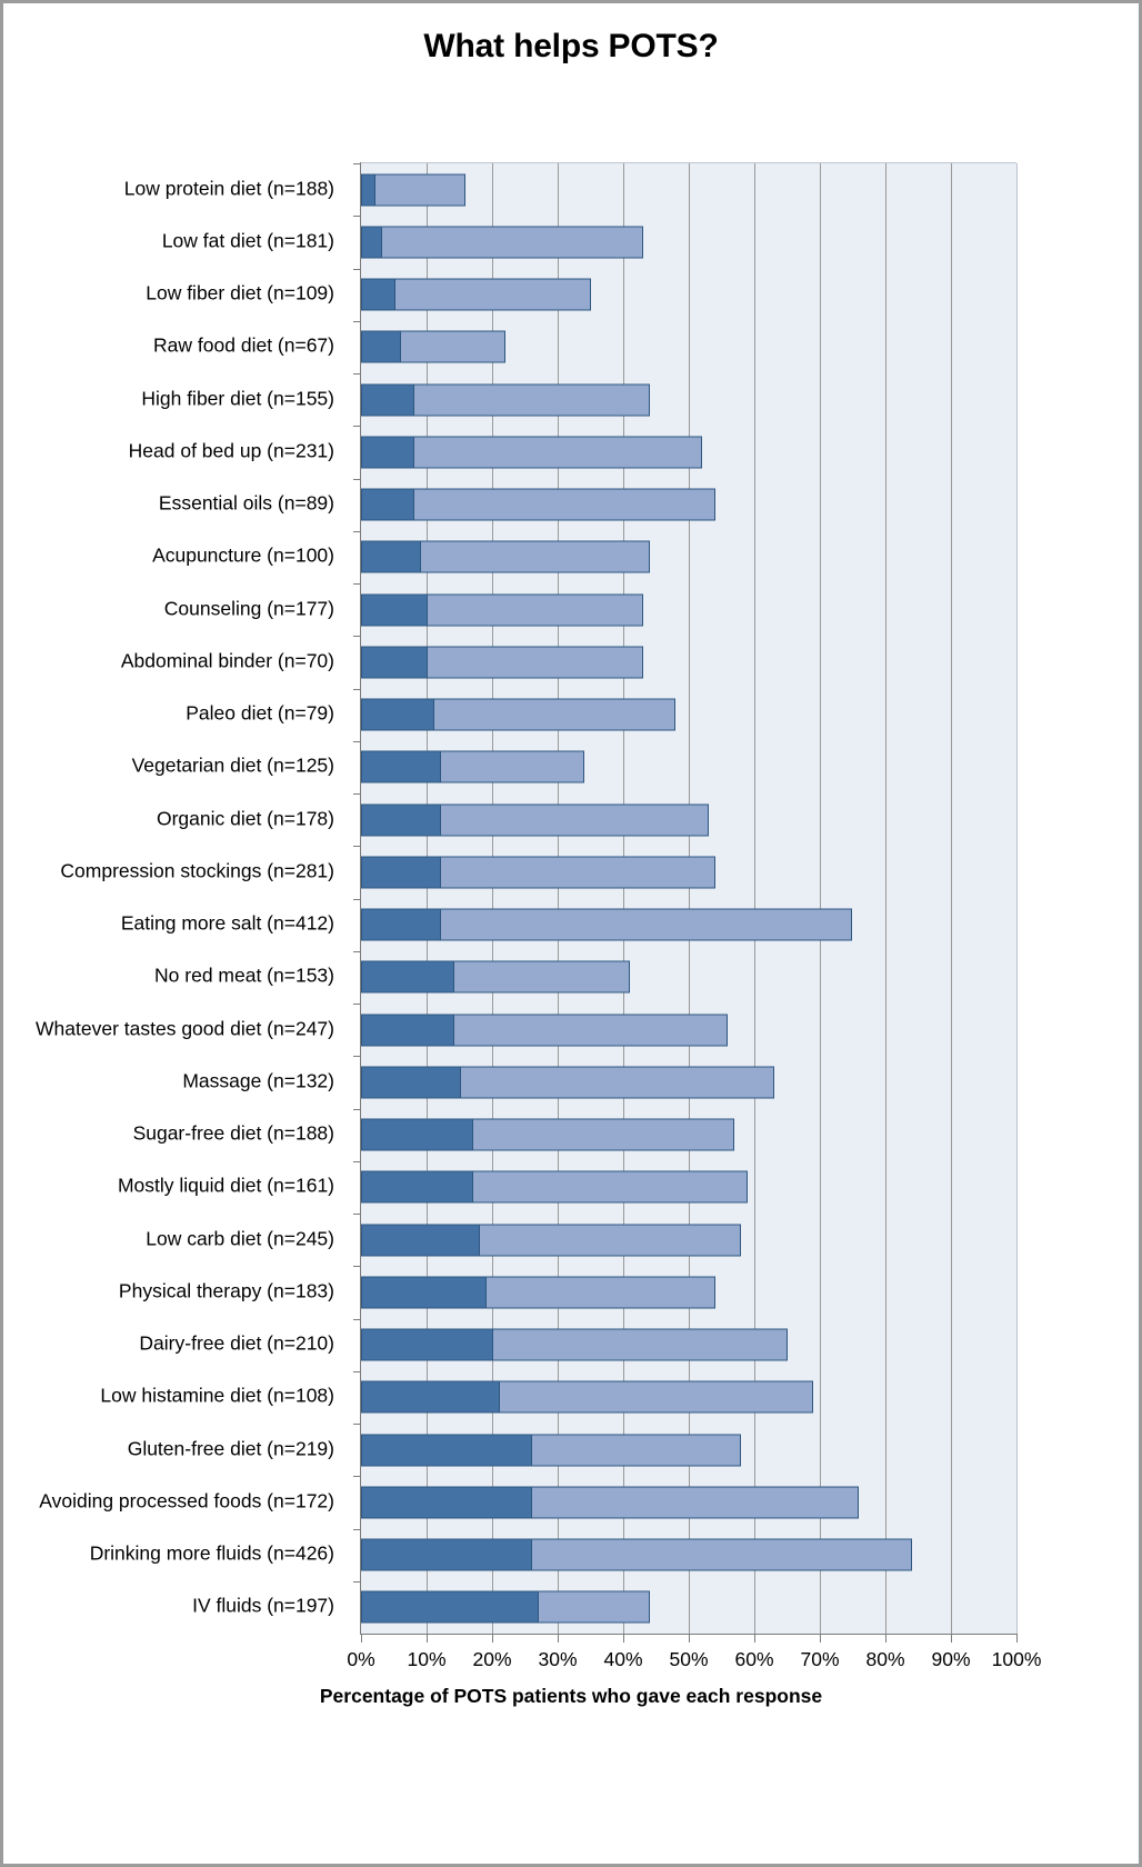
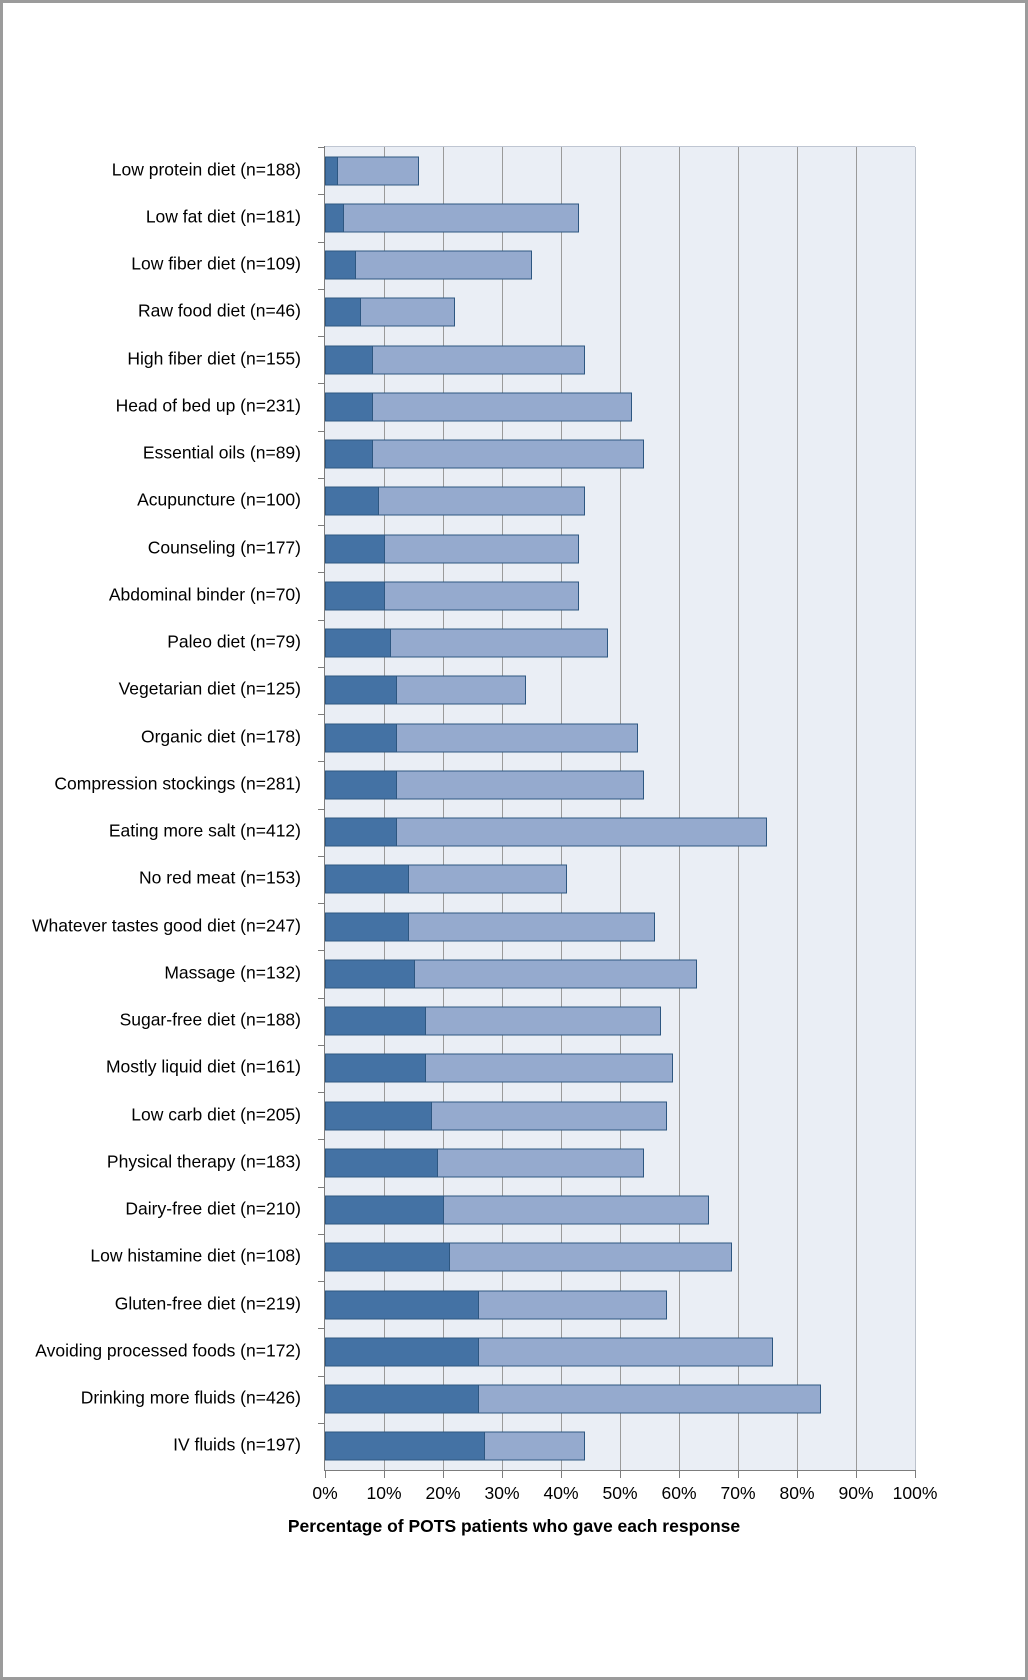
- What helps POTS?
  Low protein diet (n=188)
  Low fat diet (n=181)
  Low fiber diet (n=109)
- Raw food diet (n=67)
+ Raw food diet (n=46)
  High fiber diet (n=155)
  Head of bed up (n=231)
  Essential oils (n=89)
  Acupuncture (n=100)
  Counseling (n=177)
  Abdominal binder (n=70)
  Paleo diet (n=79)
  Vegetarian diet (n=125)
  Organic diet (n=178)
  Compression stockings (n=281)
  Eating more salt (n=412)
  No red meat (n=153)
  Whatever tastes good diet (n=247)
  Massage (n=132)
  Sugar-free diet (n=188)
  Mostly liquid diet (n=161)
- Low carb diet (n=245)
+ Low carb diet (n=205)
  Physical therapy (n=183)
  Dairy-free diet (n=210)
  Low histamine diet (n=108)
  Gluten-free diet (n=219)
  Avoiding processed foods (n=172)
  Drinking more fluids (n=426)
  IV fluids (n=197)
  0%
  10%
  20%
  30%
  40%
  50%
  60%
  70%
  80%
  90%
  100%
  Percentage of POTS patients who gave each response
